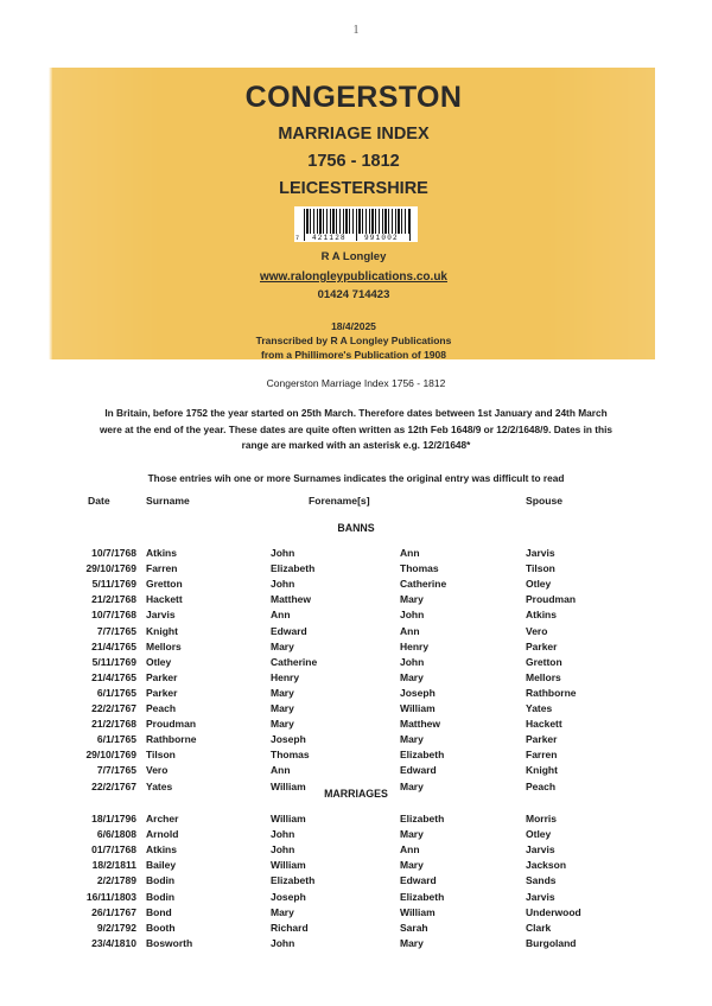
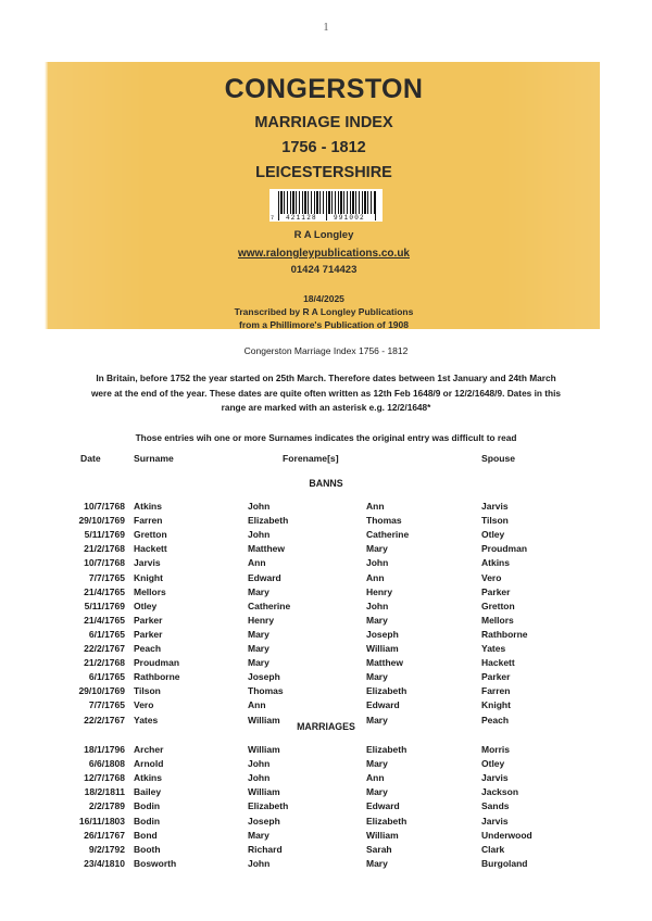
  1
  CONGERSTON
  MARRIAGE INDEX
  1756 - 1812
  LEICESTERSHIRE
  R A Longley
  www.ralongleypublications.co.uk
  01424 714423
  18/4/2025
  Transcribed by R A Longley Publications
  from a Phillimore's Publication of 1908
  Congerston Marriage Index 1756 - 1812
  In Britain, before 1752 the year started on 25th March. Therefore dates between 1st January and 24th March were at the end of the year. These dates are quite often written as 12th Feb 1648/9 or 12/2/1648/9. Dates in this range are marked with an asterisk e.g. 12/2/1648*
  Those entries wih one or more Surnames indicates the original entry was difficult to read
  Date
  Surname
  Forename[s]
  Spouse
  BANNS
  MARRIAGES
  10/7/1768
  Atkins
  John
  Ann
  Jarvis
  29/10/1769
  Farren
  Elizabeth
  Thomas
  Tilson
  5/11/1769
  Gretton
  John
  Catherine
  Otley
  21/2/1768
  Hackett
  Matthew
  Mary
  Proudman
  10/7/1768
  Jarvis
  Ann
  John
  Atkins
  7/7/1765
  Knight
  Edward
  Ann
  Vero
  21/4/1765
  Mellors
  Mary
  Henry
  Parker
  5/11/1769
  Otley
  Catherine
  John
  Gretton
  21/4/1765
  Parker
  Henry
  Mary
  Mellors
  6/1/1765
  Parker
  Mary
  Joseph
  Rathborne
  22/2/1767
  Peach
  Mary
  William
  Yates
  21/2/1768
  Proudman
  Mary
  Matthew
  Hackett
  6/1/1765
  Rathborne
  Joseph
  Mary
  Parker
  29/10/1769
  Tilson
  Thomas
  Elizabeth
  Farren
  7/7/1765
  Vero
  Ann
  Edward
  Knight
  22/2/1767
  Yates
  William
  Mary
  Peach
  18/1/1796
  Archer
  William
  Elizabeth
  Morris
  6/6/1808
  Arnold
  John
  Mary
  Otley
- 01/7/1768
+ 12/7/1768
  Atkins
  John
  Ann
  Jarvis
  18/2/1811
  Bailey
  William
  Mary
  Jackson
  2/2/1789
  Bodin
  Elizabeth
  Edward
  Sands
  16/11/1803
  Bodin
  Joseph
  Elizabeth
  Jarvis
  26/1/1767
  Bond
  Mary
  William
  Underwood
  9/2/1792
  Booth
  Richard
  Sarah
  Clark
  23/4/1810
  Bosworth
  John
  Mary
  Burgoland
